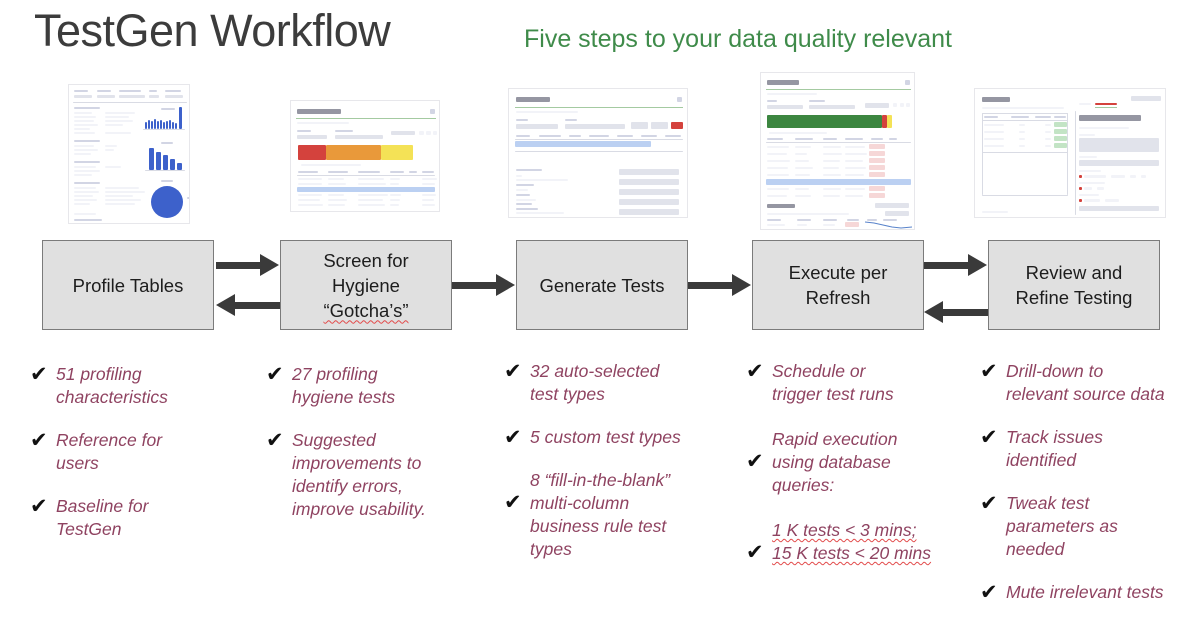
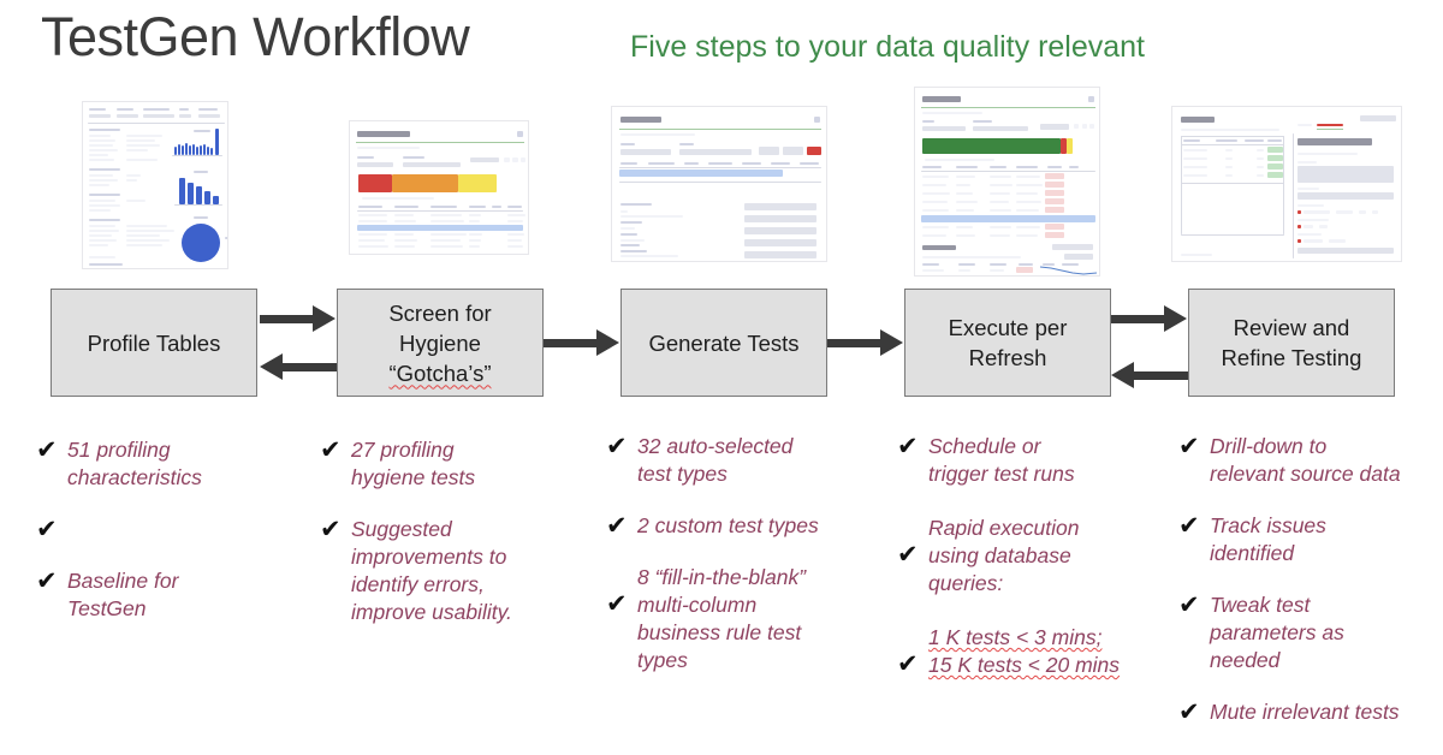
  TestGen Workflow
  Five steps to your data quality relevant
  Profile Tables
  Screen for
  Hygiene
  “Gotcha’s”
  Generate Tests
  Execute per
  Refresh
  Review and
  Refine Testing
  ✔
  51 profiling
  characteristics
  ✔
- Reference for
- users
  ✔
  Baseline for
  TestGen
  ✔
  27 profiling
  hygiene tests
  ✔
  Suggested
  improvements to
  identify errors,
  improve usability.
  ✔
  32 auto-selected
  test types
  ✔
- 5 custom test types
+ 2 custom test types
  ✔
  8 “fill-in-the-blank”
  multi-column
  business rule test
  types
  ✔
  Schedule or
  trigger test runs
  ✔
  Rapid execution
  using database
  queries:
  ✔
  1 K tests < 3 mins;
  15 K tests < 20 mins
  ✔
  Drill-down to
  relevant source data
  ✔
  Track issues
  identified
  ✔
  Tweak test
  parameters as
  needed
  ✔
  Mute irrelevant tests
